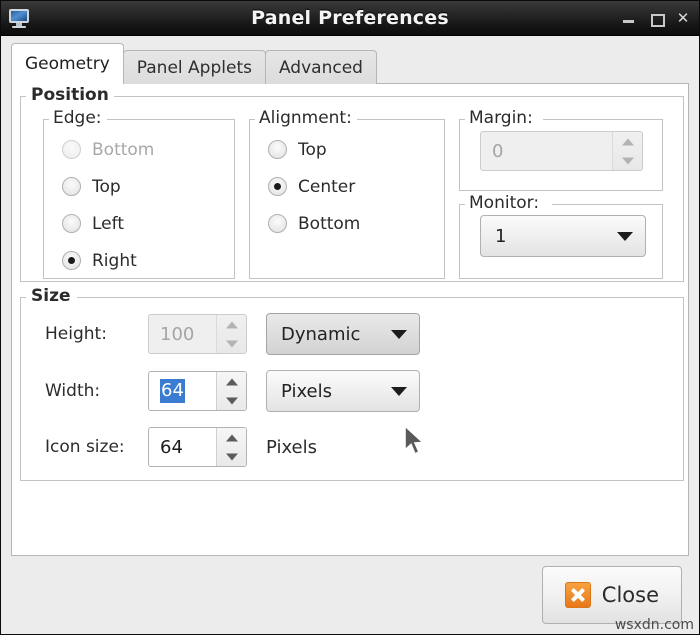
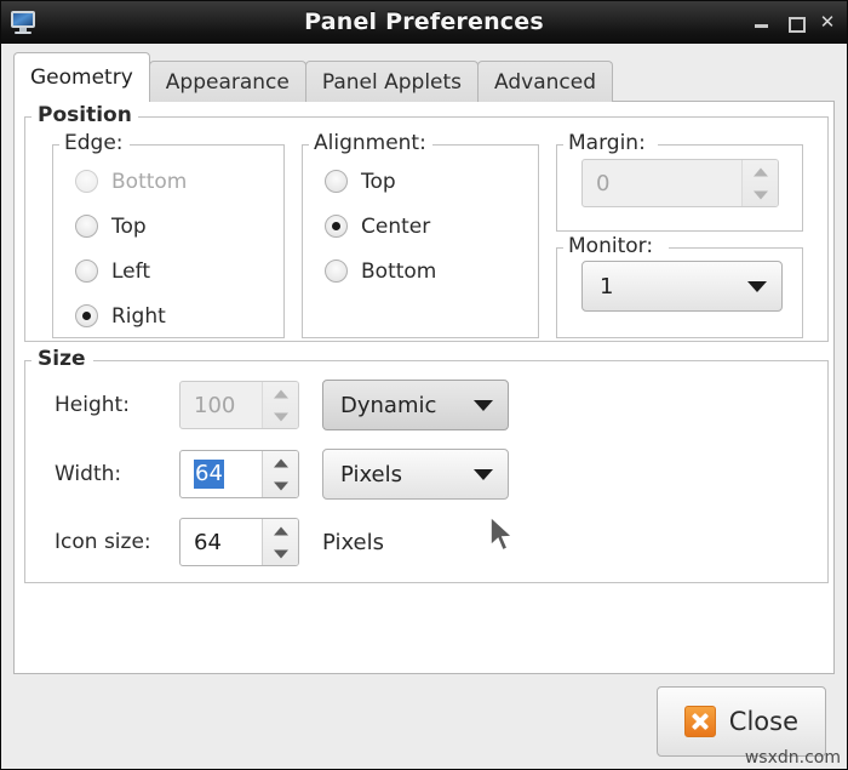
  Panel Preferences
  ✕
  Geometry
+ Appearance
  Panel Applets
  Advanced
  Position
  Edge:
  Bottom
  Top
  Left
  Right
  Alignment:
  Top
  Center
  Bottom
  Margin:
  0
  Monitor:
  1
  Size
  Height:
  100
  Dynamic
  Width:
  64
  Pixels
  Icon size:
  64
  Pixels
  Close
  wsxdn.com
